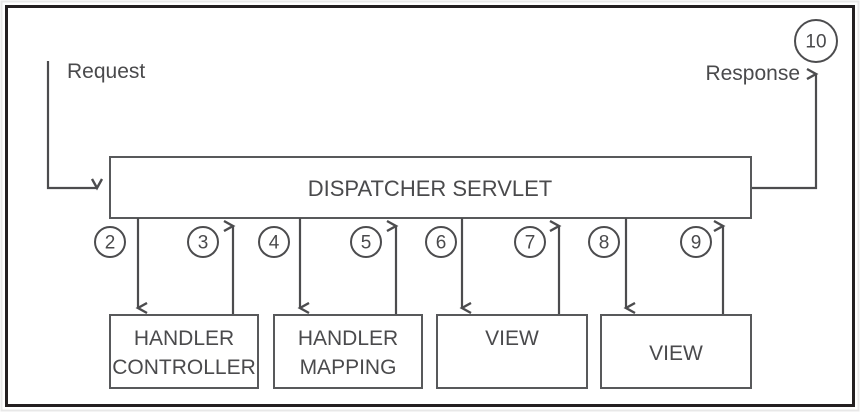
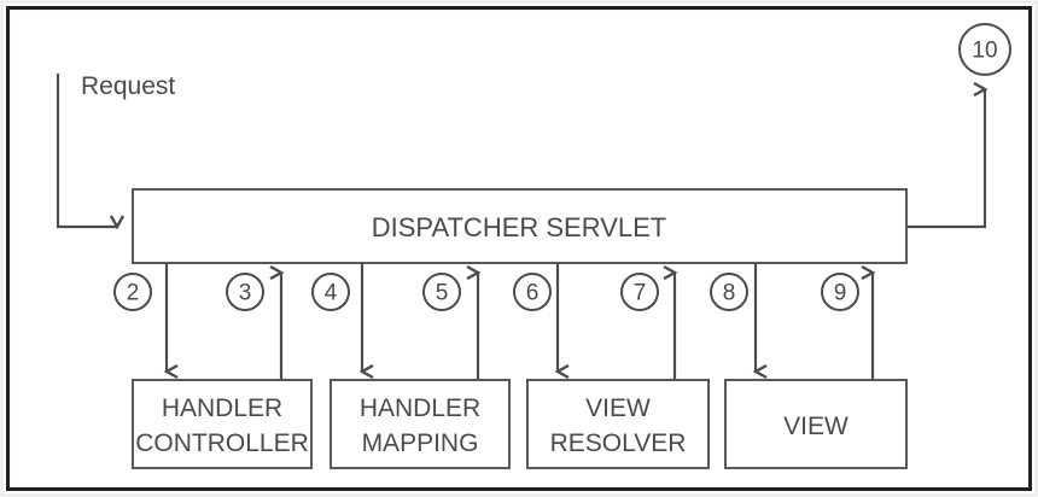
  Request
  10
- Response
  DISPATCHER SERVLET
  2
  3
  4
  5
  6
  7
  8
  9
  HANDLER
  CONTROLLER
  HANDLER
  MAPPING
  VIEW
+ RESOLVER
  VIEW
